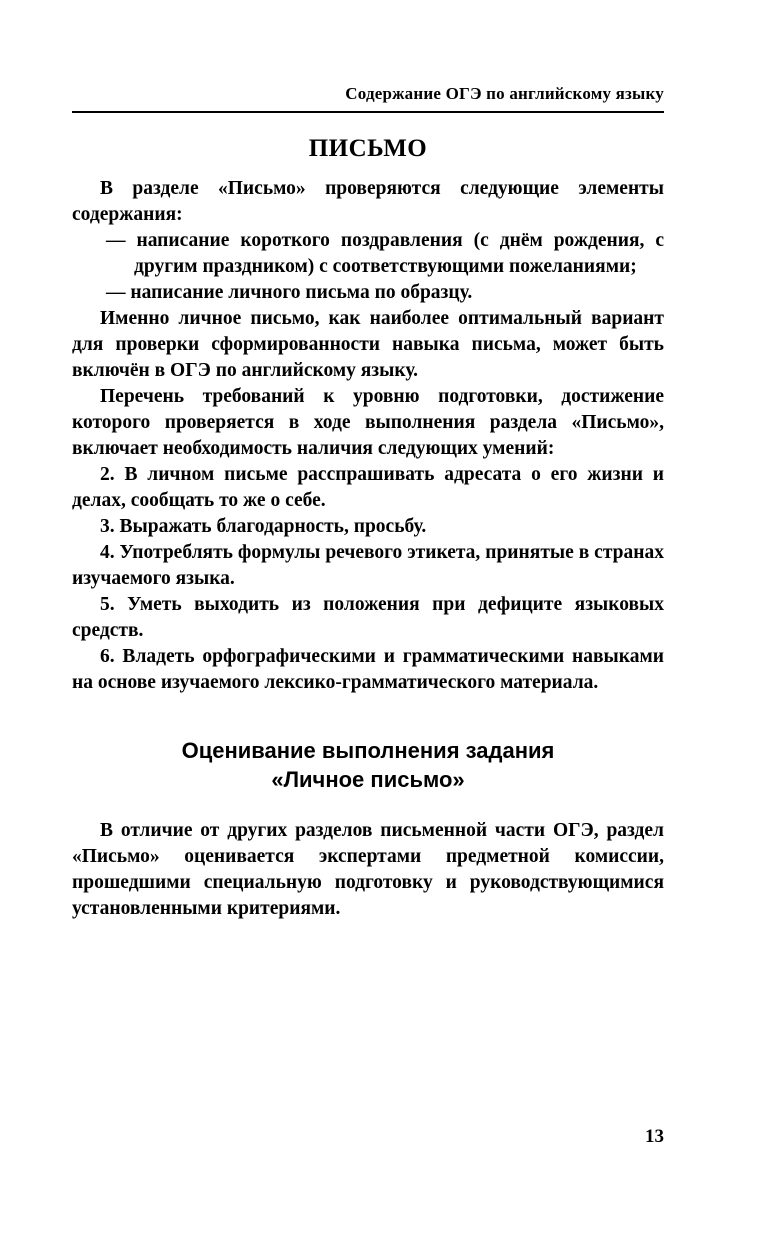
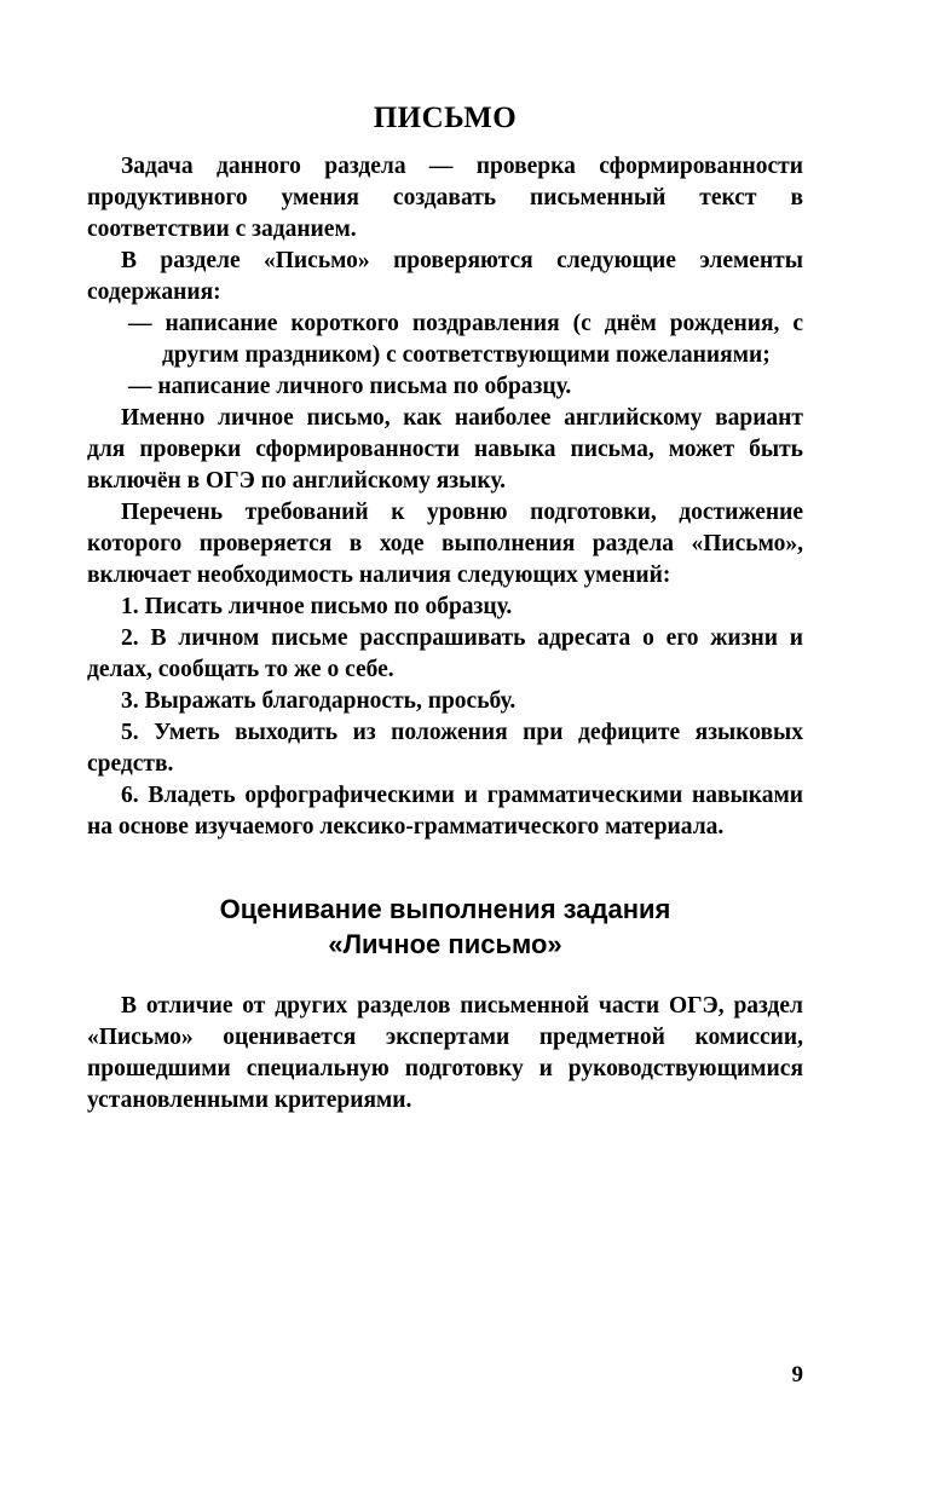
- Содержание ОГЭ по английскому языку
  ПИСЬМО
+ Задача данного раздела — проверка сформированности продуктивного умения создавать письменный текст в соответствии с заданием.
  В разделе «Письмо» проверяются следующие элементы содержания:
  — написание короткого поздравления (с днём рождения, с другим праздником) с соответствующими пожеланиями;
  — написание личного письма по образцу.
- Именно личное письмо, как наиболее оптимальный вариант для проверки сформированности навыка письма, может быть включён в ОГЭ по английскому языку.
+ Именно личное письмо, как наиболее английскому вариант для проверки сформированности навыка письма, может быть включён в ОГЭ по английскому языку.
  Перечень требований к уровню подготовки, достижение которого проверяется в ходе выполнения раздела «Письмо», включает необходимость наличия следующих умений:
+ 1. Писать личное письмо по образцу.
  2. В личном письме расспрашивать адресата о его жизни и делах, сообщать то же о себе.
  3. Выражать благодарность, просьбу.
- 4. Употреблять формулы речевого этикета, принятые в странах изучаемого языка.
  5. Уметь выходить из положения при дефиците языковых средств.
  6. Владеть орфографическими и грамматическими навыками на основе изучаемого лексико-грамматического материала.
  Оценивание выполнения задания
  «Личное письмо»
  В отличие от других разделов письменной части ОГЭ, раздел «Письмо» оценивается экспертами предметной комиссии, прошедшими специальную подготовку и руководствующимися установленными критериями.
- 13
+ 9
